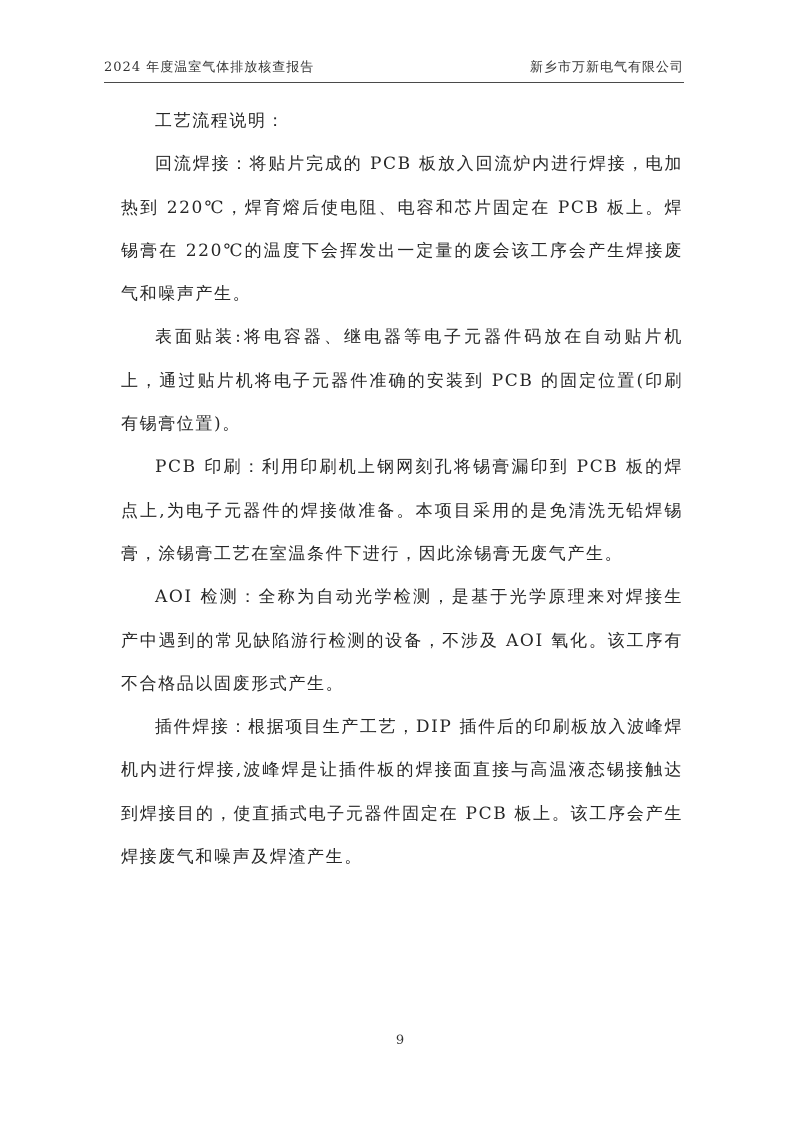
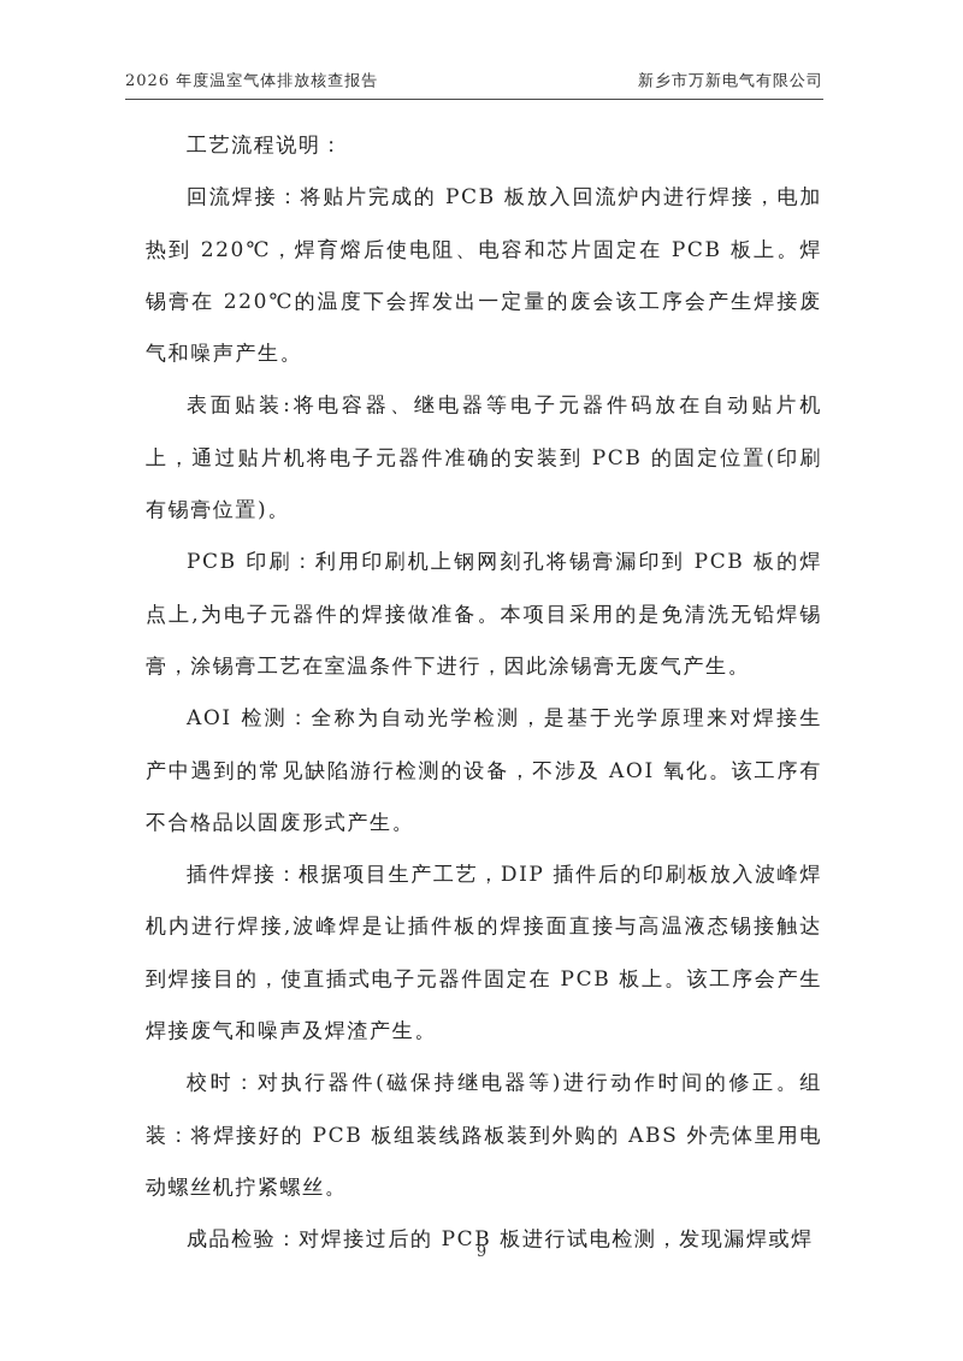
- 2024 年度温室气体排放核查报告
+ 2026 年度温室气体排放核查报告
  新乡市万新电气有限公司
  工艺流程说明：
  回流焊接：将贴片完成的 PCB 板放入回流炉内进行焊接，电加热到 220℃，焊育熔后使电阻、电容和芯片固定在 PCB 板上。焊锡膏在 220℃的温度下会挥发出一定量的废会该工序会产生焊接废气和噪声产生。
  表面贴装:将电容器、继电器等电子元器件码放在自动贴片机上，通过贴片机将电子元器件准确的安装到 PCB 的固定位置(印刷有锡膏位置)。
  PCB 印刷：利用印刷机上钢网刻孔将锡膏漏印到 PCB 板的焊点上,为电子元器件的焊接做准备。本项目采用的是免清洗无铅焊锡膏，涂锡膏工艺在室温条件下进行，因此涂锡膏无废气产生。
  AOI 检测：全称为自动光学检测，是基于光学原理来对焊接生产中遇到的常见缺陷游行检测的设备，不涉及 AOI 氧化。该工序有不合格品以固废形式产生。
  插件焊接：根据项目生产工艺，DIP 插件后的印刷板放入波峰焊机内进行焊接,波峰焊是让插件板的焊接面直接与高温液态锡接触达到焊接目的，使直插式电子元器件固定在 PCB 板上。该工序会产生焊接废气和噪声及焊渣产生。
+ 校时：对执行器件(磁保持继电器等)进行动作时间的修正。组装：将焊接好的 PCB 板组装线路板装到外购的 ABS 外壳体里用电动螺丝机拧紧螺丝。
+ 成品检验：对焊接过后的 PCB 板进行试电检测，发现漏焊或焊
  9
